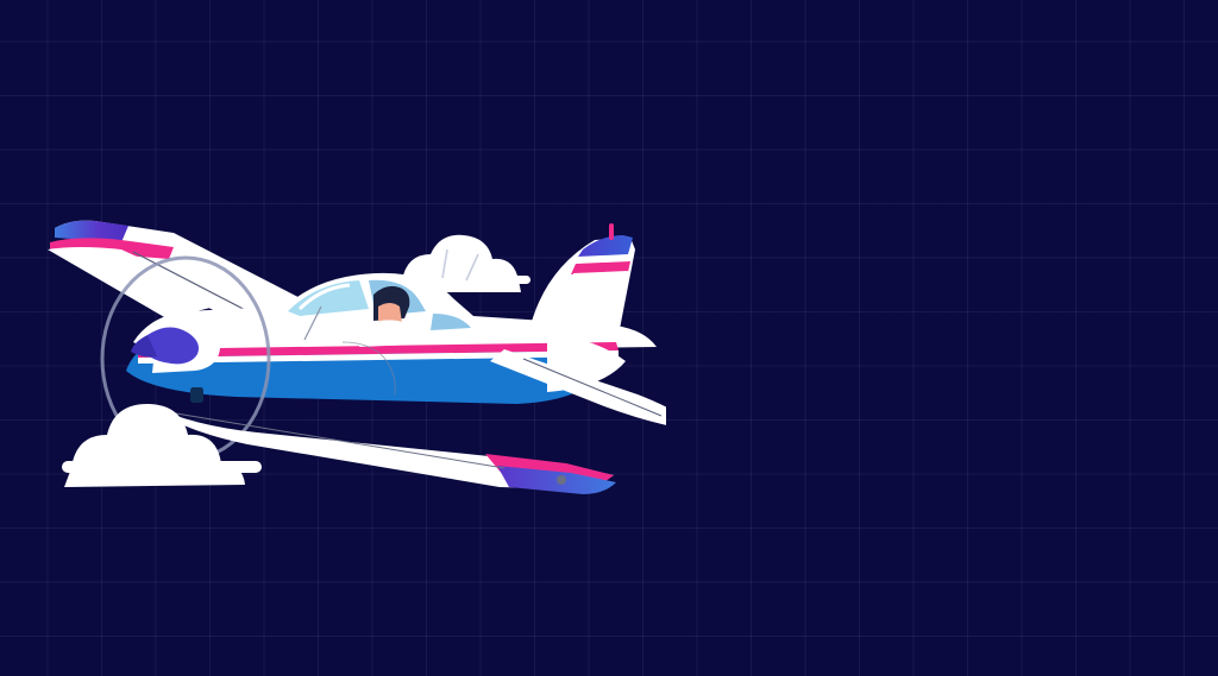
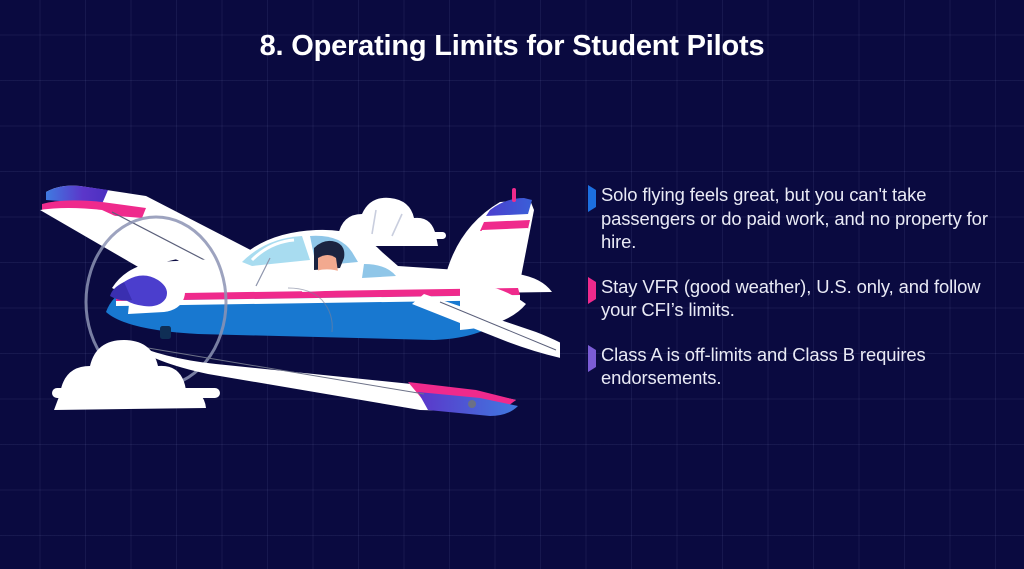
+ 8. Operating Limits for Student Pilots
+ Solo flying feels great, but you can't take passengers or do paid work, and no property for hire.
+ Stay VFR (good weather), U.S. only, and follow your CFI’s limits.
+ Class A is off-limits and Class B requires endorsements.
